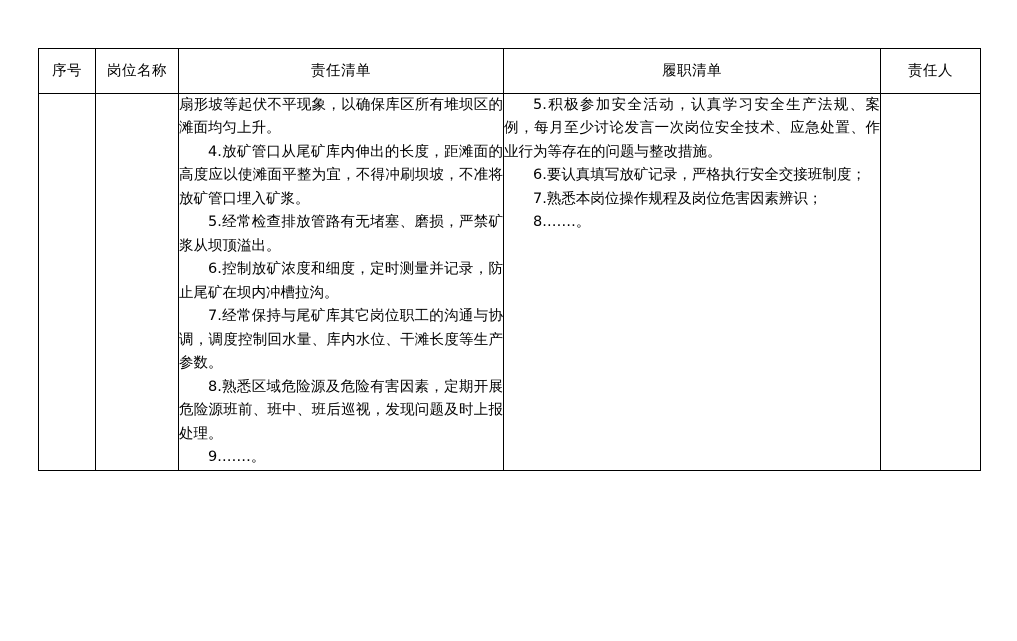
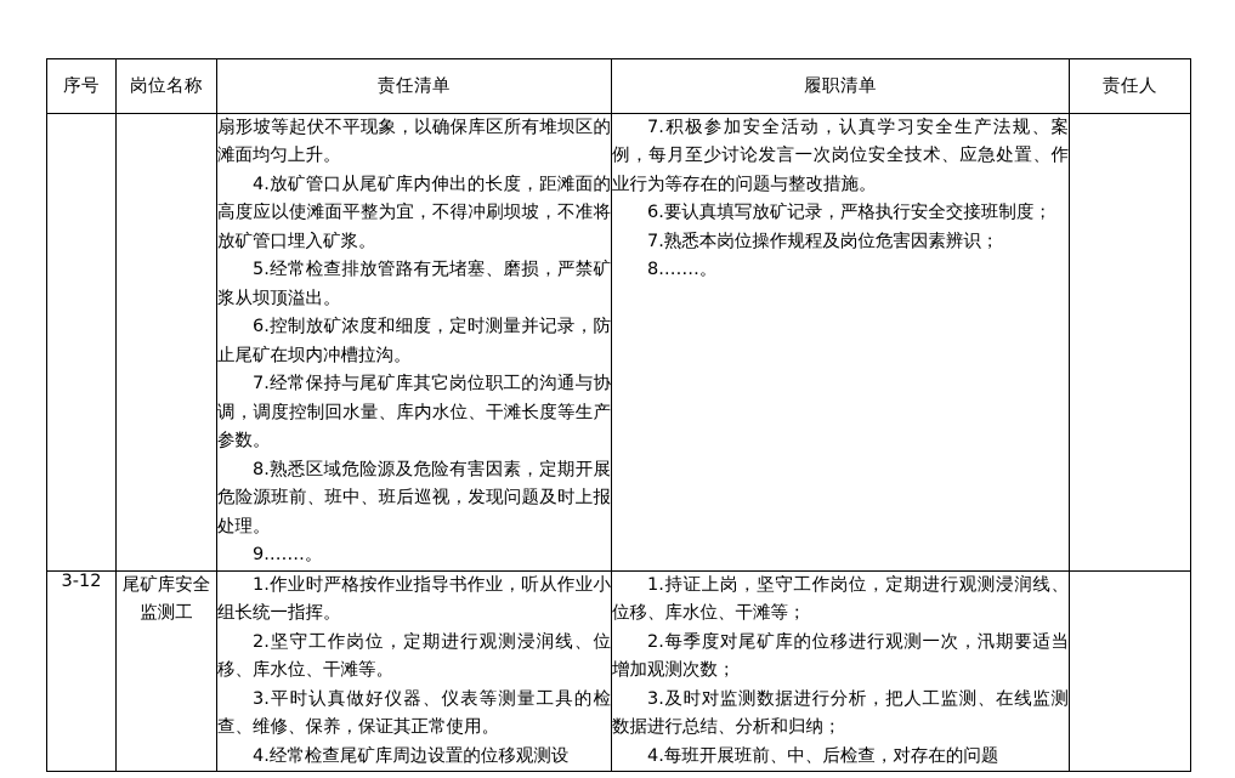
  序号	岗位名称	责任清单	履职清单	责任人
- 		扇形坡等起伏不平现象，以确保库区所有堆坝区的滩面均匀上升。 4.放矿管口从尾矿库内伸出的长度，距滩面的高度应以使滩面平整为宜，不得冲刷坝坡，不准将放矿管口埋入矿浆。 5.经常检查排放管路有无堵塞、磨损，严禁矿浆从坝顶溢出。 6.控制放矿浓度和细度，定时测量并记录，防止尾矿在坝内冲槽拉沟。 7.经常保持与尾矿库其它岗位职工的沟通与协调，调度控制回水量、库内水位、干滩长度等生产参数。 8.熟悉区域危险源及危险有害因素，定期开展危险源班前、班中、班后巡视，发现问题及时上报处理。 9.……。	5.积极参加安全活动，认真学习安全生产法规、案例，每月至少讨论发言一次岗位安全技术、应急处置、作业行为等存在的问题与整改措施。 6.要认真填写放矿记录，严格执行安全交接班制度； 7.熟悉本岗位操作规程及岗位危害因素辨识； 8.……。
+ 		扇形坡等起伏不平现象，以确保库区所有堆坝区的滩面均匀上升。 4.放矿管口从尾矿库内伸出的长度，距滩面的高度应以使滩面平整为宜，不得冲刷坝坡，不准将放矿管口埋入矿浆。 5.经常检查排放管路有无堵塞、磨损，严禁矿浆从坝顶溢出。 6.控制放矿浓度和细度，定时测量并记录，防止尾矿在坝内冲槽拉沟。 7.经常保持与尾矿库其它岗位职工的沟通与协调，调度控制回水量、库内水位、干滩长度等生产参数。 8.熟悉区域危险源及危险有害因素，定期开展危险源班前、班中、班后巡视，发现问题及时上报处理。 9.……。	7.积极参加安全活动，认真学习安全生产法规、案例，每月至少讨论发言一次岗位安全技术、应急处置、作业行为等存在的问题与整改措施。 6.要认真填写放矿记录，严格执行安全交接班制度； 7.熟悉本岗位操作规程及岗位危害因素辨识； 8.……。
+ 3-12	尾矿库安全监测工	1.作业时严格按作业指导书作业，听从作业小组长统一指挥。 2.坚守工作岗位，定期进行观测浸润线、位移、库水位、干滩等。 3.平时认真做好仪器、仪表等测量工具的检查、维修、保养，保证其正常使用。 4.经常检查尾矿库周边设置的位移观测设	1.持证上岗，坚守工作岗位，定期进行观测浸润线、位移、库水位、干滩等； 2.每季度对尾矿库的位移进行观测一次，汛期要适当增加观测次数； 3.及时对监测数据进行分析，把人工监测、在线监测数据进行总结、分析和归纳； 4.每班开展班前、中、后检查，对存在的问题
